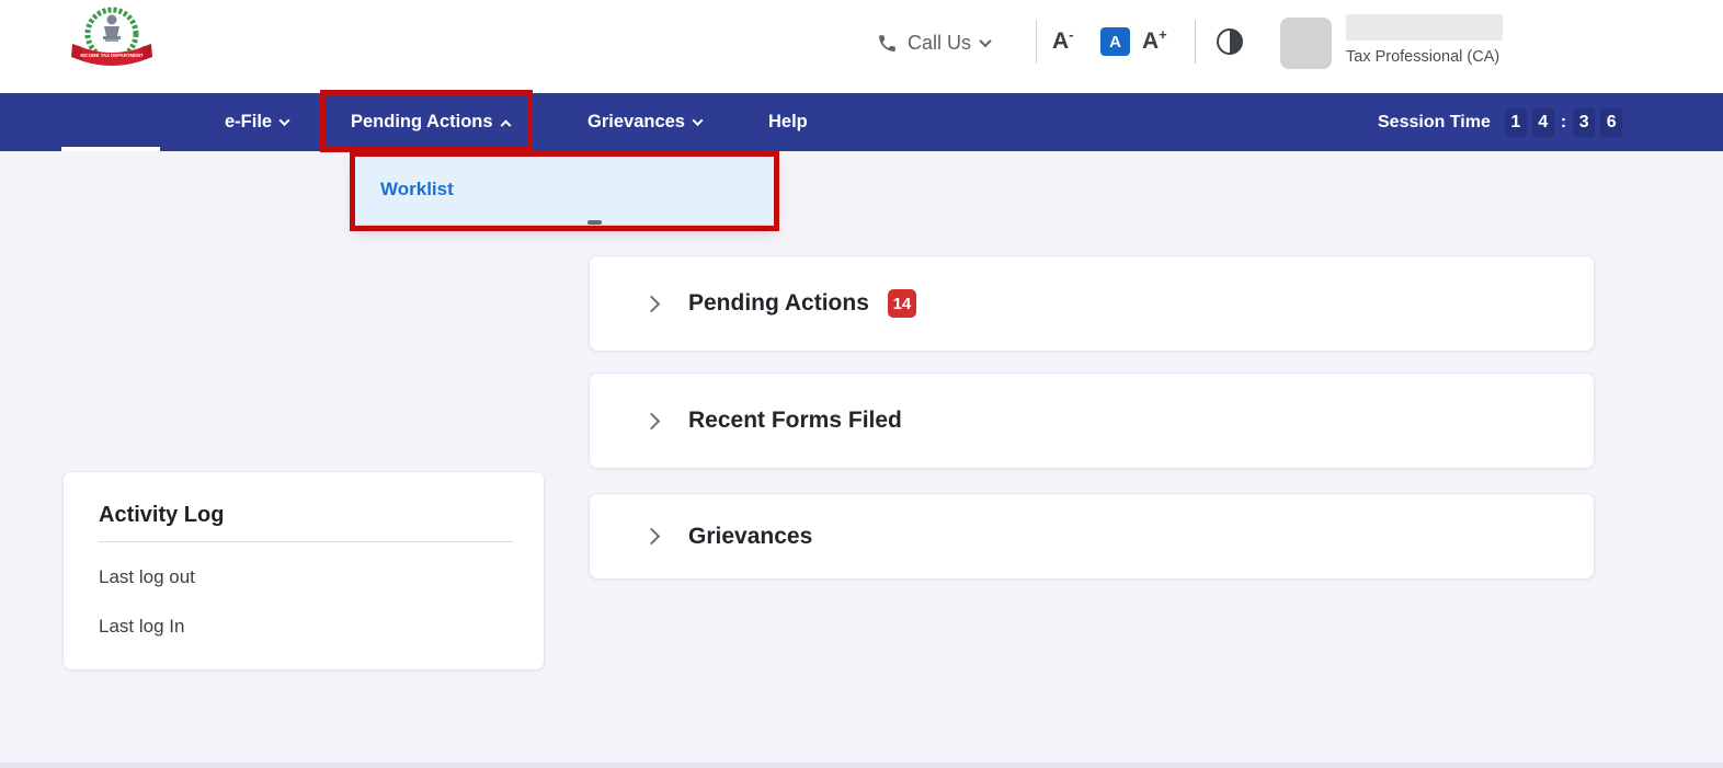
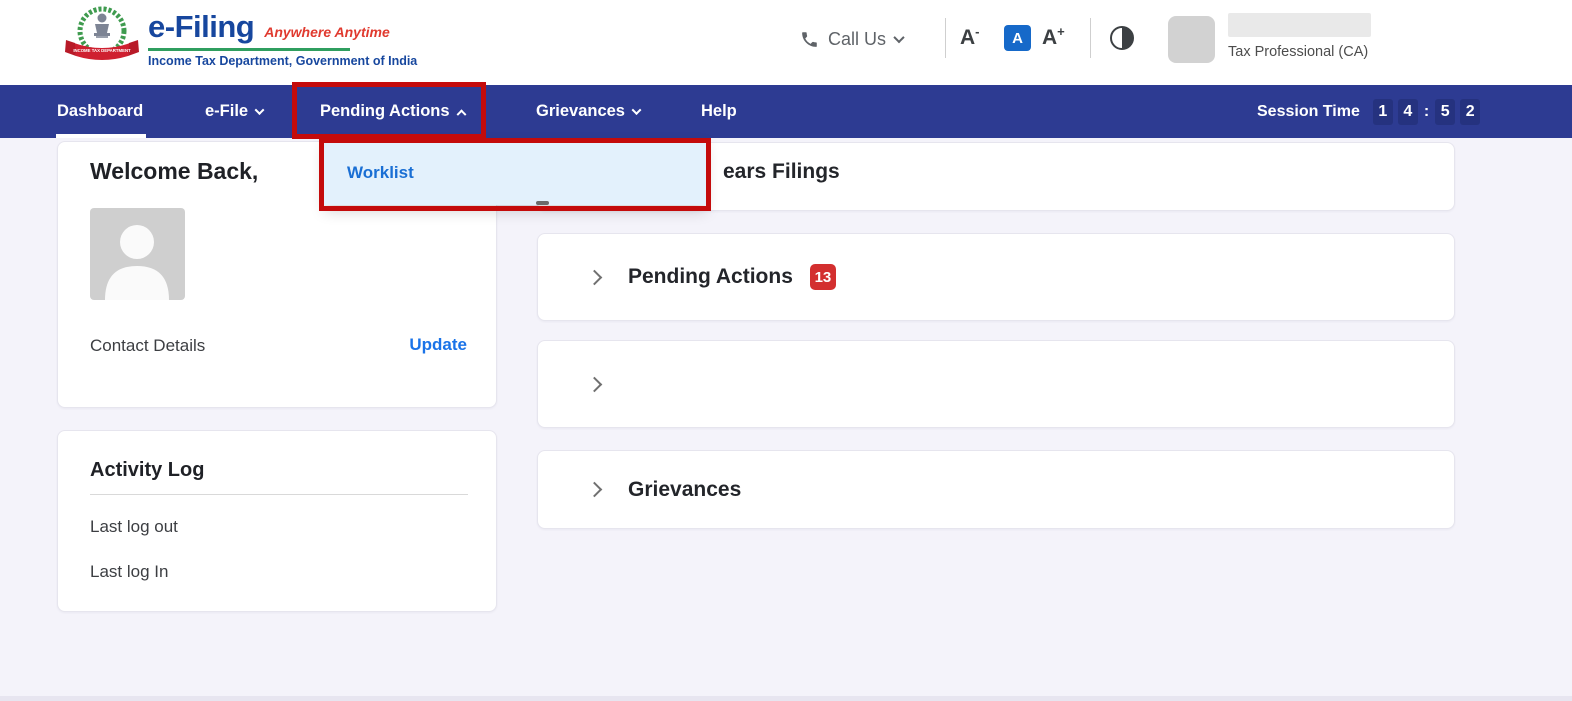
+ e-Filing
+ Anywhere Anytime
+ Income Tax Department, Government of India
  Call Us
  A-
  A
  A+
  Tax Professional (CA)
+ Dashboard
  e-File
  Pending Actions
  Grievances
  Help
  Session Time
  1
  4
  :
- 3
+ 5
- 6
+ 2
+ Welcome Back,
+ Contact Details
+ Update
  Activity Log
  Last log out
  Last log In
+ ears Filings
  Pending Actions
- 14
+ 13
- Recent Forms Filed
  Grievances
  Worklist
